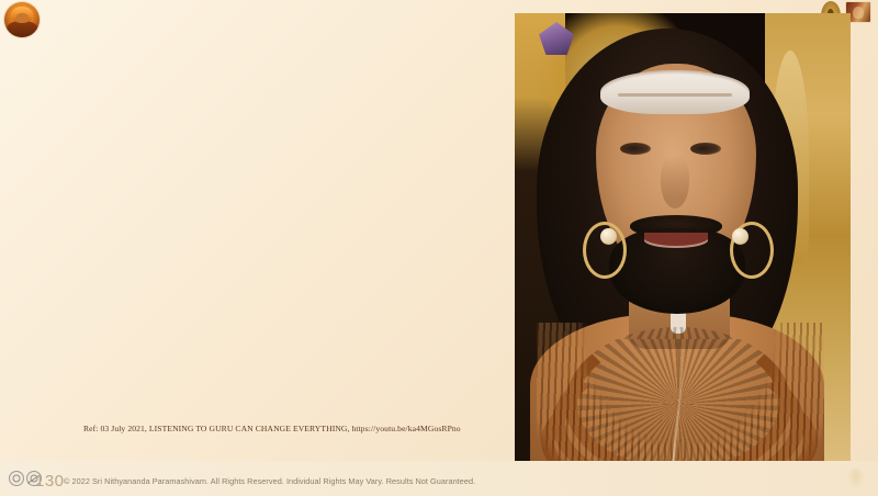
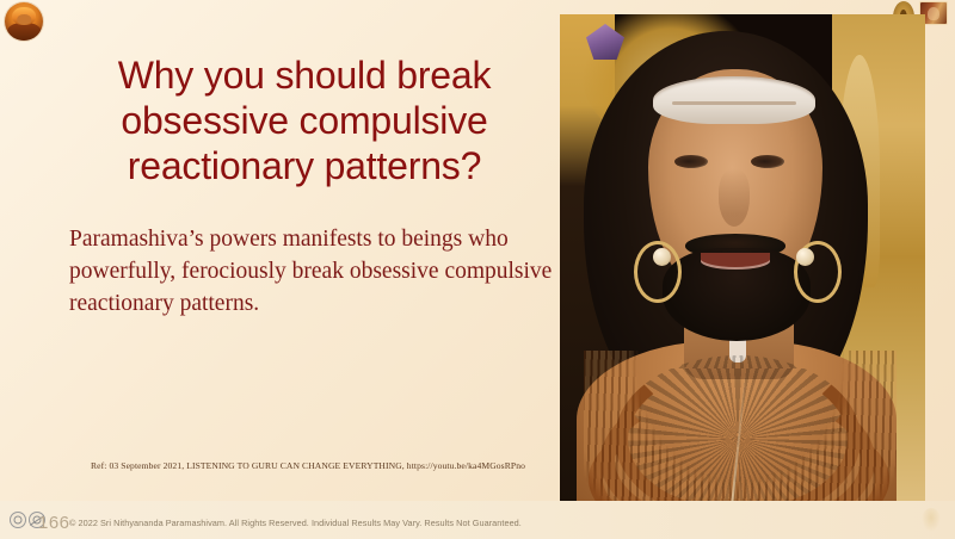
+ Why you should break obsessive compulsive reactionary patterns?
+ Paramashiva’s powers manifests to beings who powerfully, ferociously break obsessive compulsive reactionary patterns.
- Ref: 03 July 2021, LISTENING TO GURU CAN CHANGE EVERYTHING, https://youtu.be/ka4MGosRPno
+ Ref: 03 September 2021, LISTENING TO GURU CAN CHANGE EVERYTHING, https://youtu.be/ka4MGosRPno
- 130
+ 166
- © 2022 Sri Nithyananda Paramashivam. All Rights Reserved. Individual Rights May Vary. Results Not Guaranteed.
+ © 2022 Sri Nithyananda Paramashivam. All Rights Reserved. Individual Results May Vary. Results Not Guaranteed.
